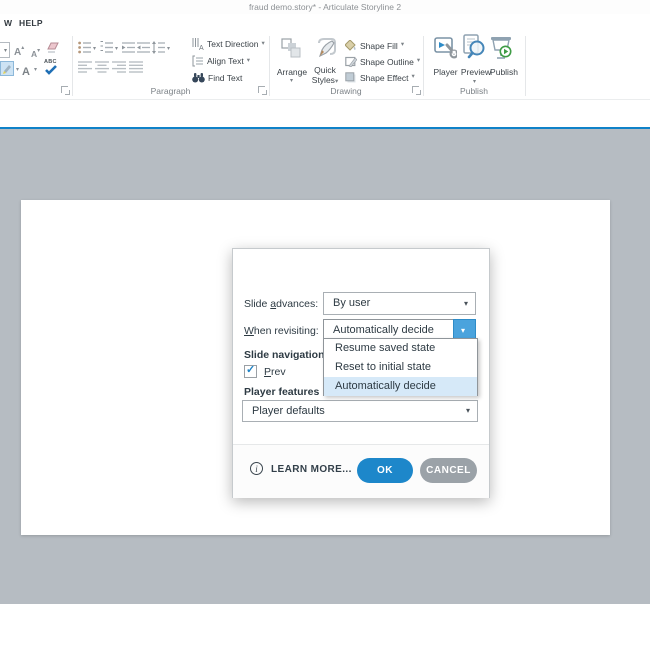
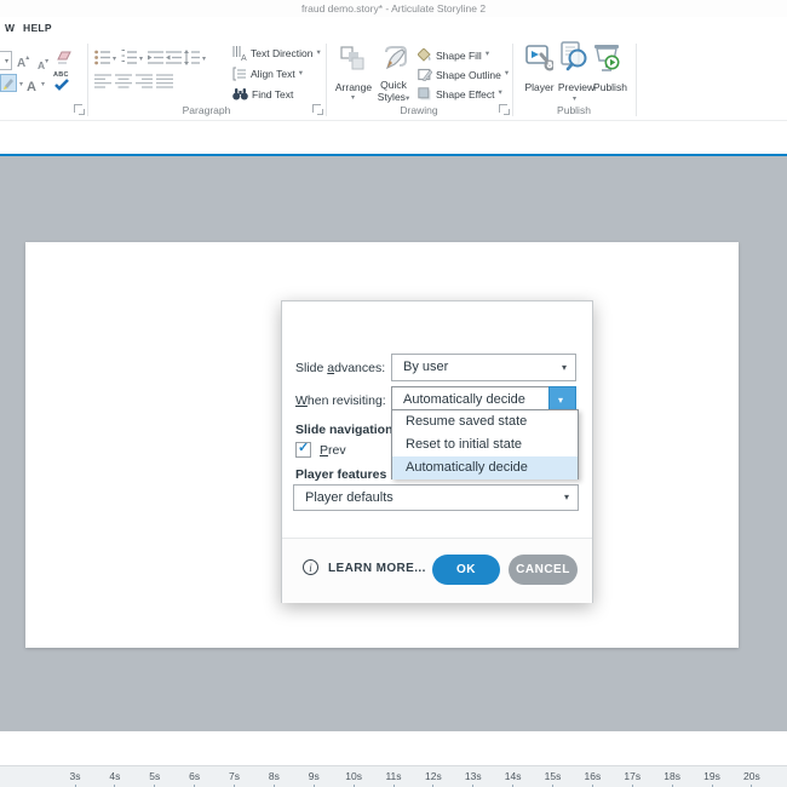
  fraud demo.story* - Articulate Storyline 2
  W
  HELP
  A
  Text Direction
  Align Text
  Find Text
  Paragraph
  Arrange
  Quick
  Styles
  Shape Fill
  Shape Outline
  Shape Effect
  Drawing
  Player
  Preview
  Publish
  Publish
+ 3s
+ 4s
+ 5s
+ 6s
+ 7s
+ 8s
+ 9s
+ 10s
+ 11s
+ 12s
+ 13s
+ 14s
+ 15s
+ 16s
+ 17s
+ 18s
+ 19s
+ 20s
  Slide advances:
  By user
  ▾
  When revisiting:
  Automatically decide
  ▾
  Slide navigation
  ✓
  Prev
  Player features
  Player defaults
  ▾
  Resume saved state
  Reset to initial state
  Automatically decide
  i
  LEARN MORE...
  OK
  CANCEL
